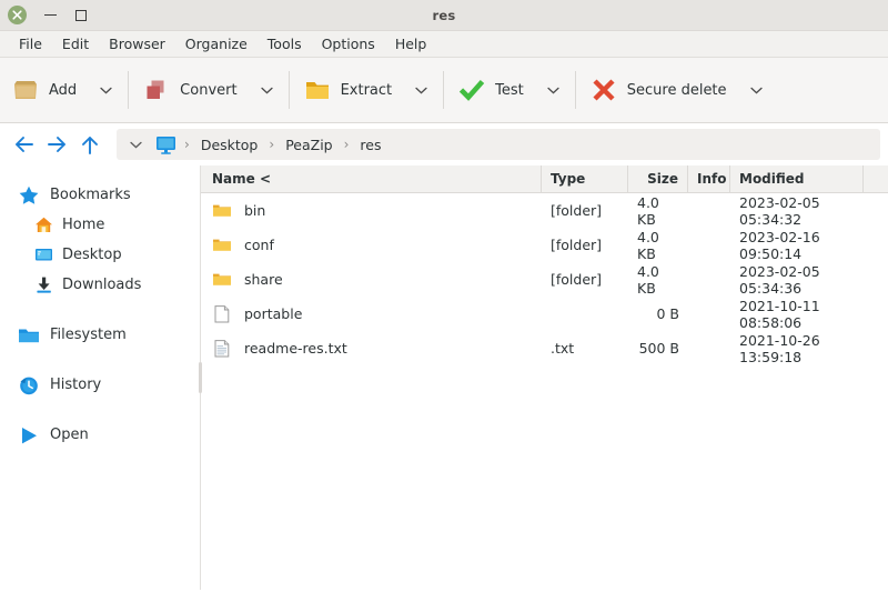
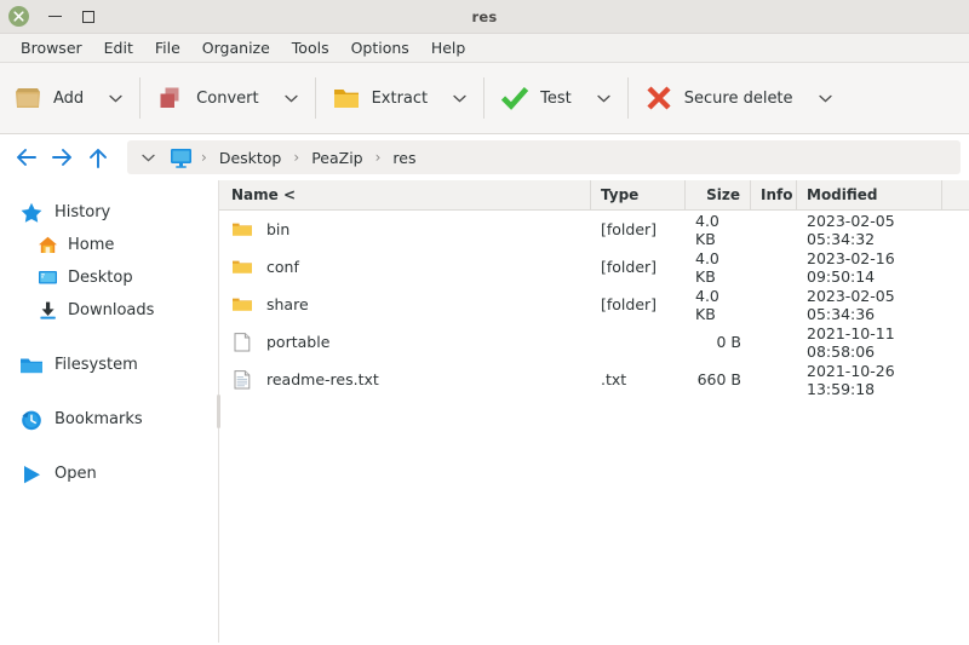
  res
- File
+ Browser
  Edit
- Browser
+ File
  Organize
  Tools
  Options
  Help
  Add
  Convert
  Extract
  Test
  Secure delete
  ›
  Desktop
  ›
  PeaZip
  ›
  res
- Bookmarks
+ History
  Home
  Desktop
  Downloads
  Filesystem
- History
+ Bookmarks
  Open
  Name <
  Type
  Size
  Info
  Modified
  bin
  [folder]
  4.0 KB
  2023-02-05 05:34:32
  conf
  [folder]
  4.0 KB
  2023-02-16 09:50:14
  share
  [folder]
  4.0 KB
  2023-02-05 05:34:36
  portable
  0 B
  2021-10-11 08:58:06
  readme-res.txt
  .txt
- 500 B
+ 660 B
  2021-10-26 13:59:18
